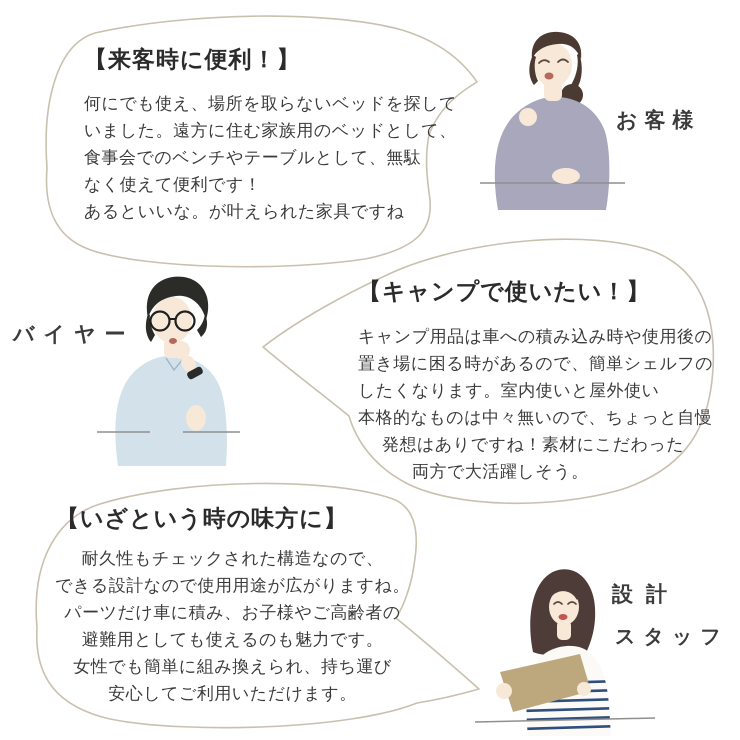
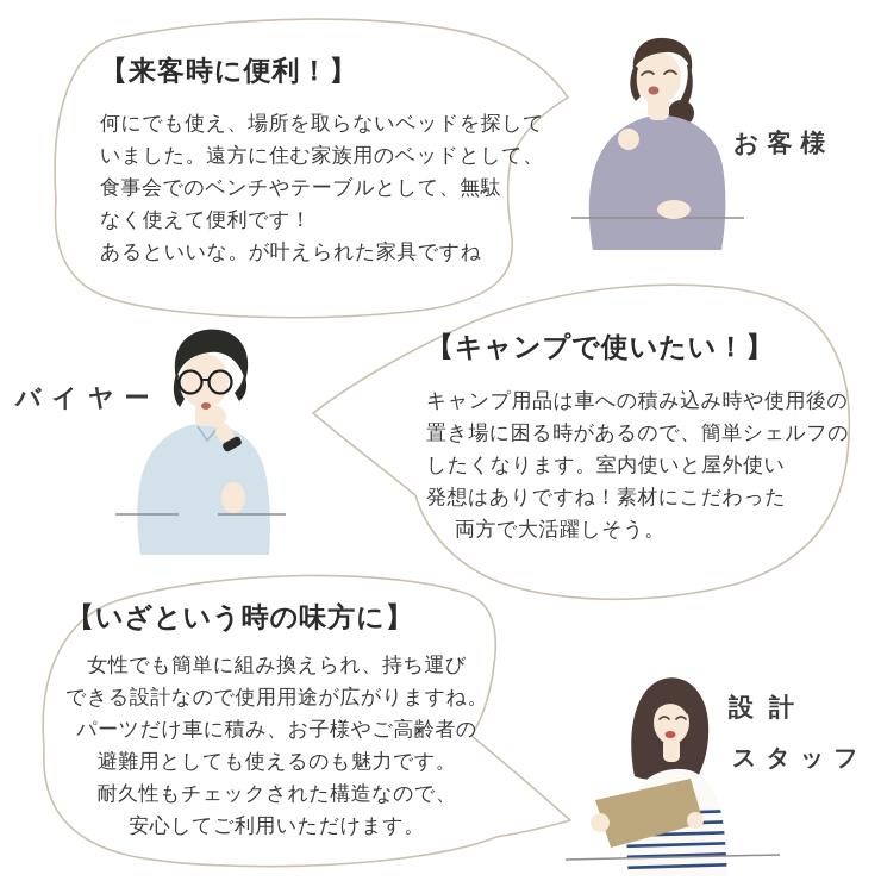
  【来客時に便利！】
  何にでも使え、場所を取らないベッドを探して
  いました。遠方に住む家族用のベッドとして、
  食事会でのベンチやテーブルとして、無駄
  なく使えて便利です！
  あるといいな。が叶えられた家具ですね
  【キャンプで使いたい！】
  キャンプ用品は車への積み込み時や使用後の
  置き場に困る時があるので、簡単シェルフの
  したくなります。室内使いと屋外使い
- 本格的なものは中々無いので、ちょっと自慢
  発想はありですね！素材にこだわった
  両方で大活躍しそう。
  【いざという時の味方に】
- 耐久性もチェックされた構造なので、
+ 女性でも簡単に組み換えられ、持ち運び
  できる設計なので使用用途が広がりますね。
  パーツだけ車に積み、お子様やご高齢者の
  避難用としても使えるのも魅力です。
- 女性でも簡単に組み換えられ、持ち運び
+ 耐久性もチェックされた構造なので、
  安心してご利用いただけます。
  お客様
  バイヤー
  設計
  スタッフ
